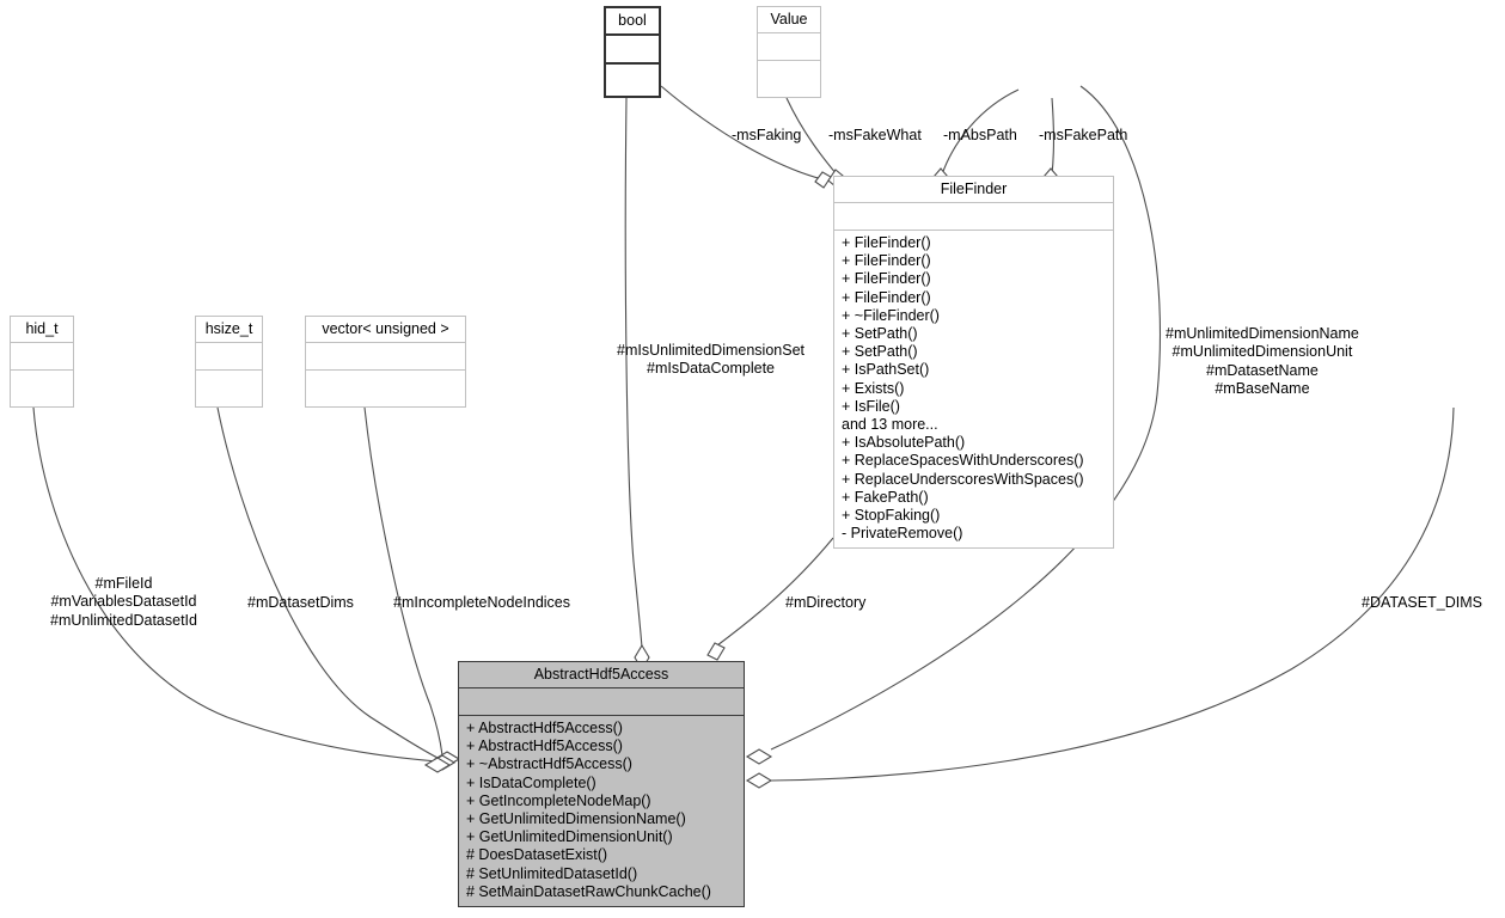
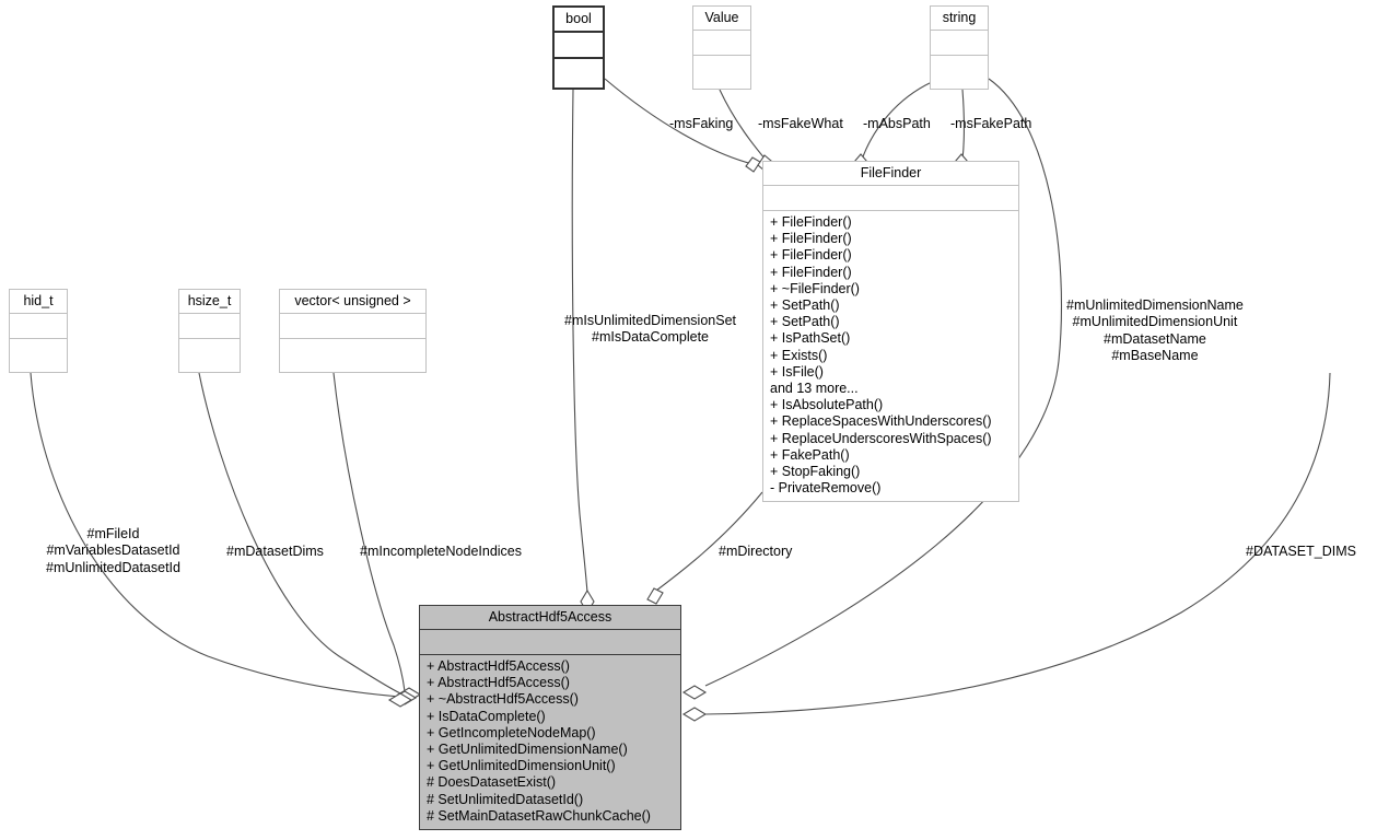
  bool
  Value
+ string
  hid_t
  hsize_t
  vector< unsigned >
  FileFinder
  + FileFinder()
  + FileFinder()
  + FileFinder()
  + FileFinder()
  + ~FileFinder()
  + SetPath()
  + SetPath()
  + IsPathSet()
  + Exists()
  + IsFile()
  and 13 more...
  + IsAbsolutePath()
  + ReplaceSpacesWithUnderscores()
  + ReplaceUnderscoresWithSpaces()
  + FakePath()
  + StopFaking()
  - PrivateRemove()
  AbstractHdf5Access
  + AbstractHdf5Access()
  + AbstractHdf5Access()
  + ~AbstractHdf5Access()
  + IsDataComplete()
  + GetIncompleteNodeMap()
  + GetUnlimitedDimensionName()
  + GetUnlimitedDimensionUnit()
  # DoesDatasetExist()
  # SetUnlimitedDatasetId()
  # SetMainDatasetRawChunkCache()
  -msFaking
  -msFakeWhat
  -mAbsPath
  -msFakePath
  #mIsUnlimitedDimensionSet
  #mIsDataComplete
  #mFileId
  #mVariablesDatasetId
  #mUnlimitedDatasetId
  #mDatasetDims
  #mIncompleteNodeIndices
  #mDirectory
  #mUnlimitedDimensionName
  #mUnlimitedDimensionUnit
  #mDatasetName
  #mBaseName
  #DATASET_DIMS
